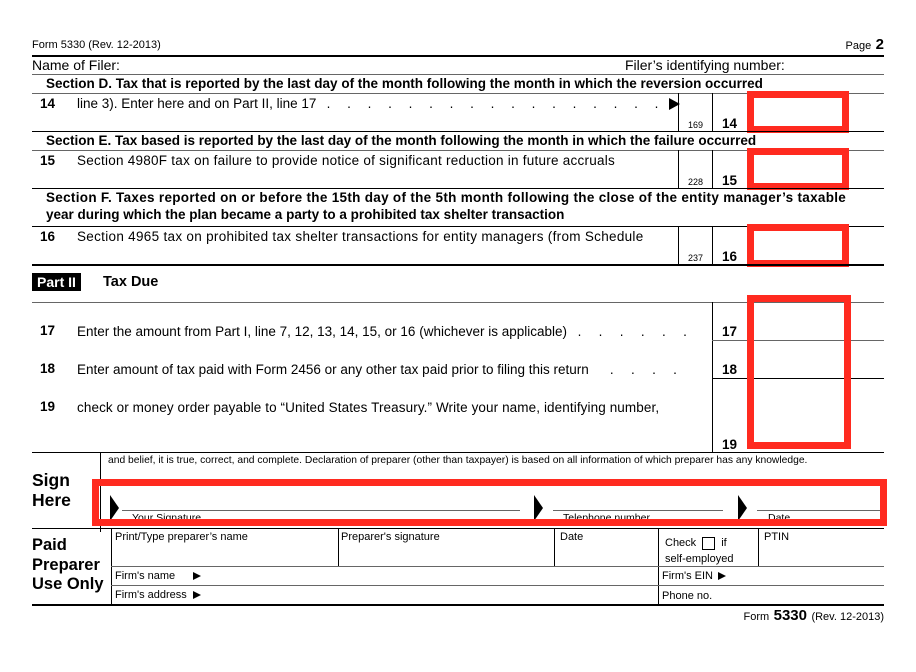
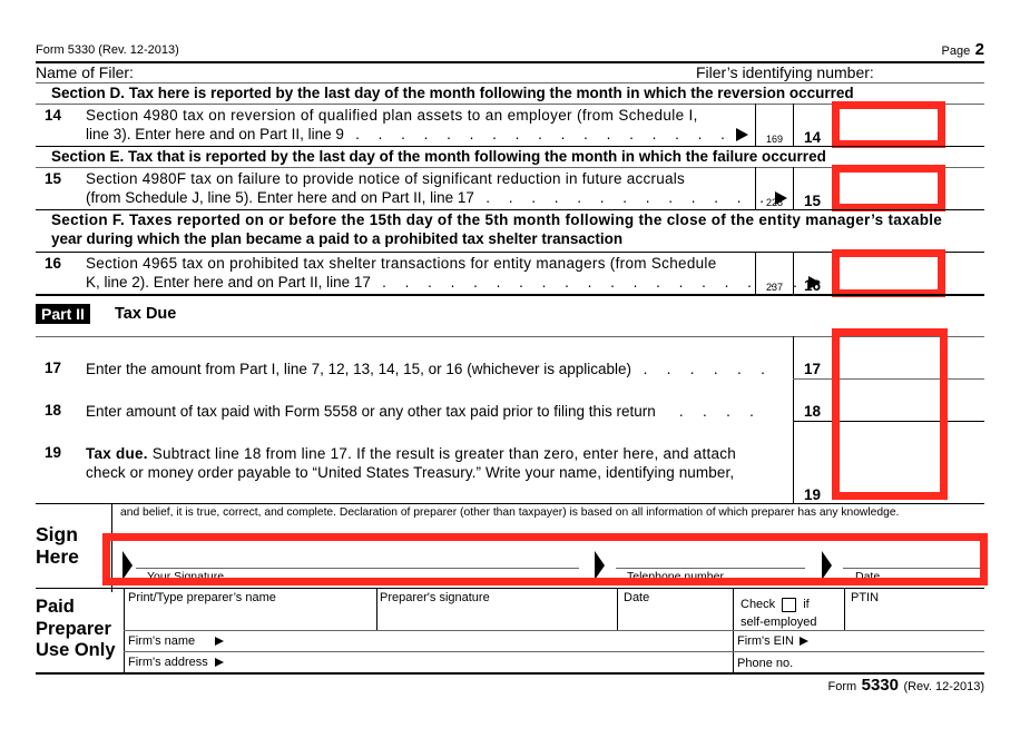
  Form 5330 (Rev. 12-2013)
  Page 2
  Name of Filer:
  Filer’s identifying number:
- Section D. Tax that is reported by the last day of the month following the month in which the reversion occurred
+ Section D. Tax here is reported by the last day of the month following the month in which the reversion occurred
  14
+ Section 4980 tax on reversion of qualified plan assets to an employer (from Schedule I,
- line 3). Enter here and on Part II, line 17 . . . . . . . . . . . . . . . . .
+ line 3). Enter here and on Part II, line 9 . . . . . . . . . . . . . . . . .
  169
  14
- Section E. Tax based is reported by the last day of the month following the month in which the failure occurred
+ Section E. Tax that is reported by the last day of the month following the month in which the failure occurred
  15
  Section 4980F tax on failure to provide notice of significant reduction in future accruals
+ (from Schedule J, line 5). Enter here and on Part II, line 17 . . . . . . . . . . . . .
  228
  15
  Section F. Taxes reported on or before the 15th day of the 5th month following the close of the entity manager’s taxable
- year during which the plan became a party to a prohibited tax shelter transaction
+ year during which the plan became a paid to a prohibited tax shelter transaction
  16
  Section 4965 tax on prohibited tax shelter transactions for entity managers (from Schedule
+ K, line 2). Enter here and on Part II, line 17 . . . . . . . . . . . . . . . . . . .
  237
  16
  Part II
  Tax Due
  17
  Enter the amount from Part I, line 7, 12, 13, 14, 15, or 16 (whichever is applicable) . . . . . .
  17
  18
- Enter amount of tax paid with Form 2456 or any other tax paid prior to filing this return . . . .
+ Enter amount of tax paid with Form 5558 or any other tax paid prior to filing this return . . . .
  18
  19
+ Tax due. Subtract line 18 from line 17. If the result is greater than zero, enter here, and attach
  check or money order payable to “United States Treasury.” Write your name, identifying number,
  19
  Sign
  Here
  and belief, it is true, correct, and complete. Declaration of preparer (other than taxpayer) is based on all information of which preparer has any knowledge.
  Your Signature
  Telephone number
  Date
  Paid
  Preparer
  Use Only
  Print/Type preparer’s name
  Preparer's signature
  Date
  Check if
  self-employed
  PTIN
  Firm's name
  Firm's EIN
  Firm's address
  Phone no.
  Form 5330 (Rev. 12-2013)
